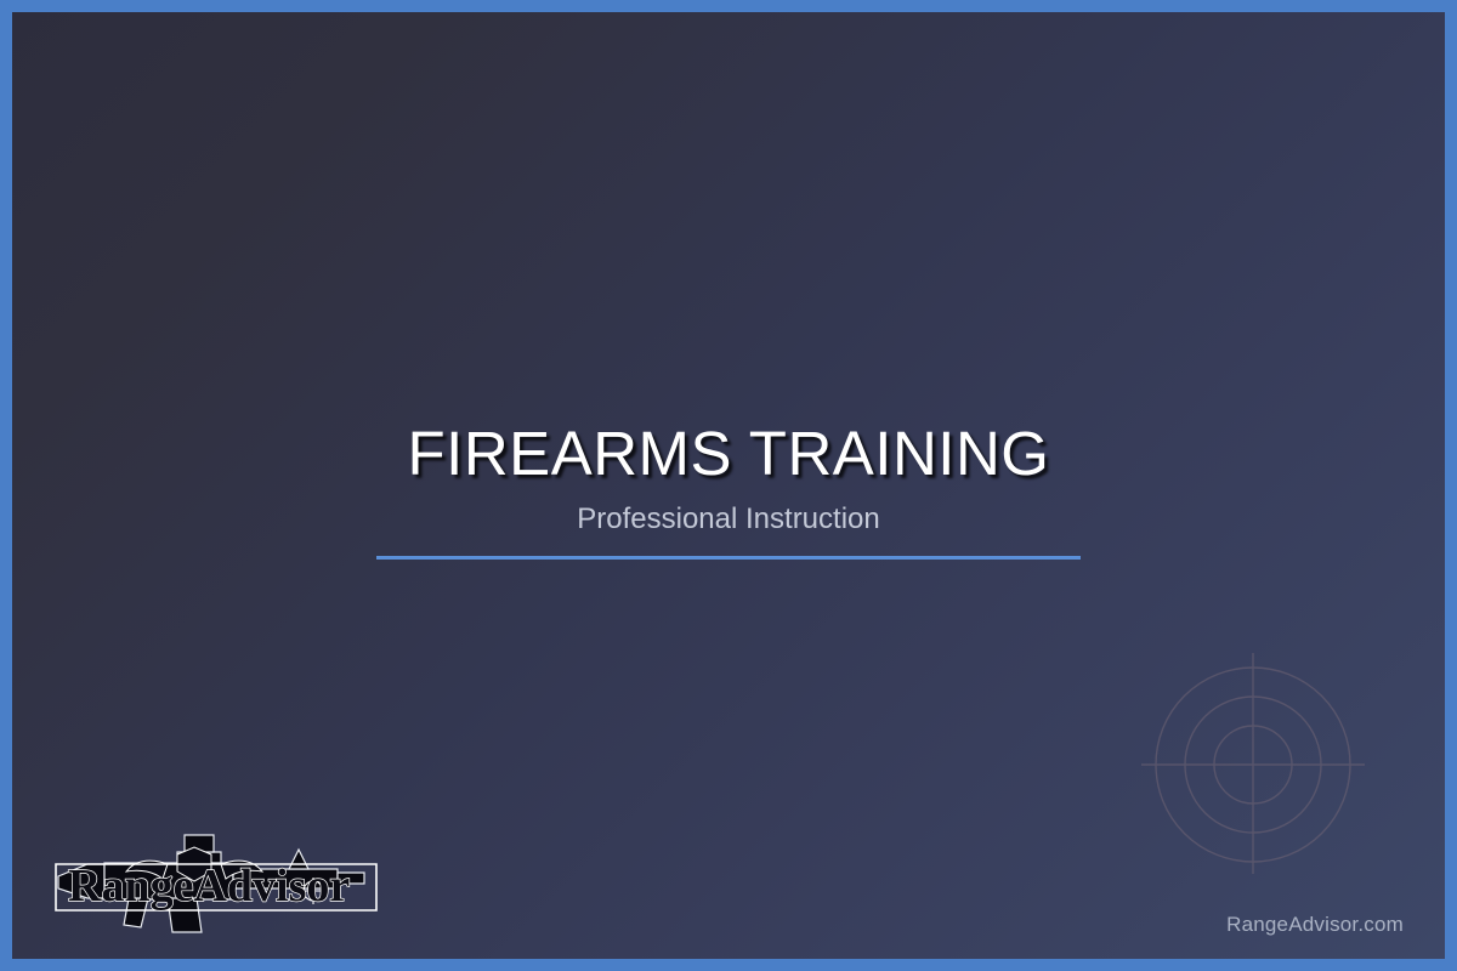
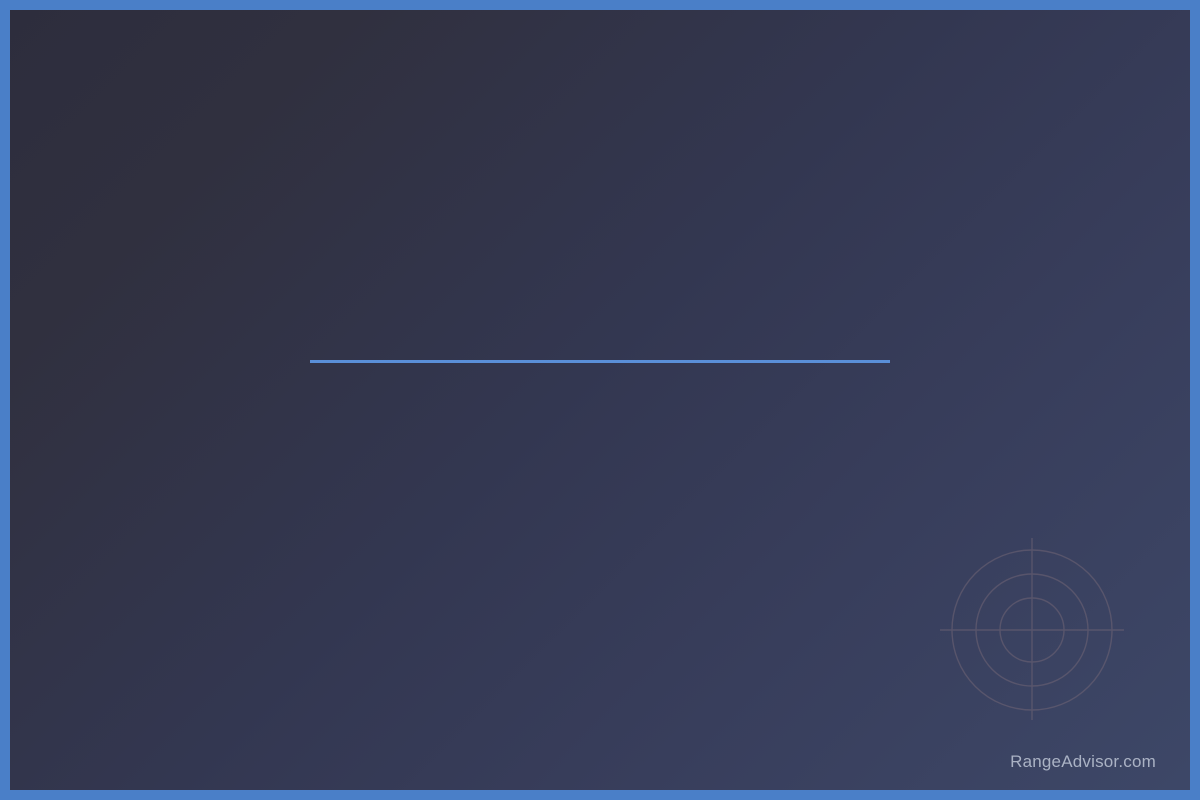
- FIREARMS TRAINING
- Professional Instruction
- RangeAdvisor
  RangeAdvisor.com
